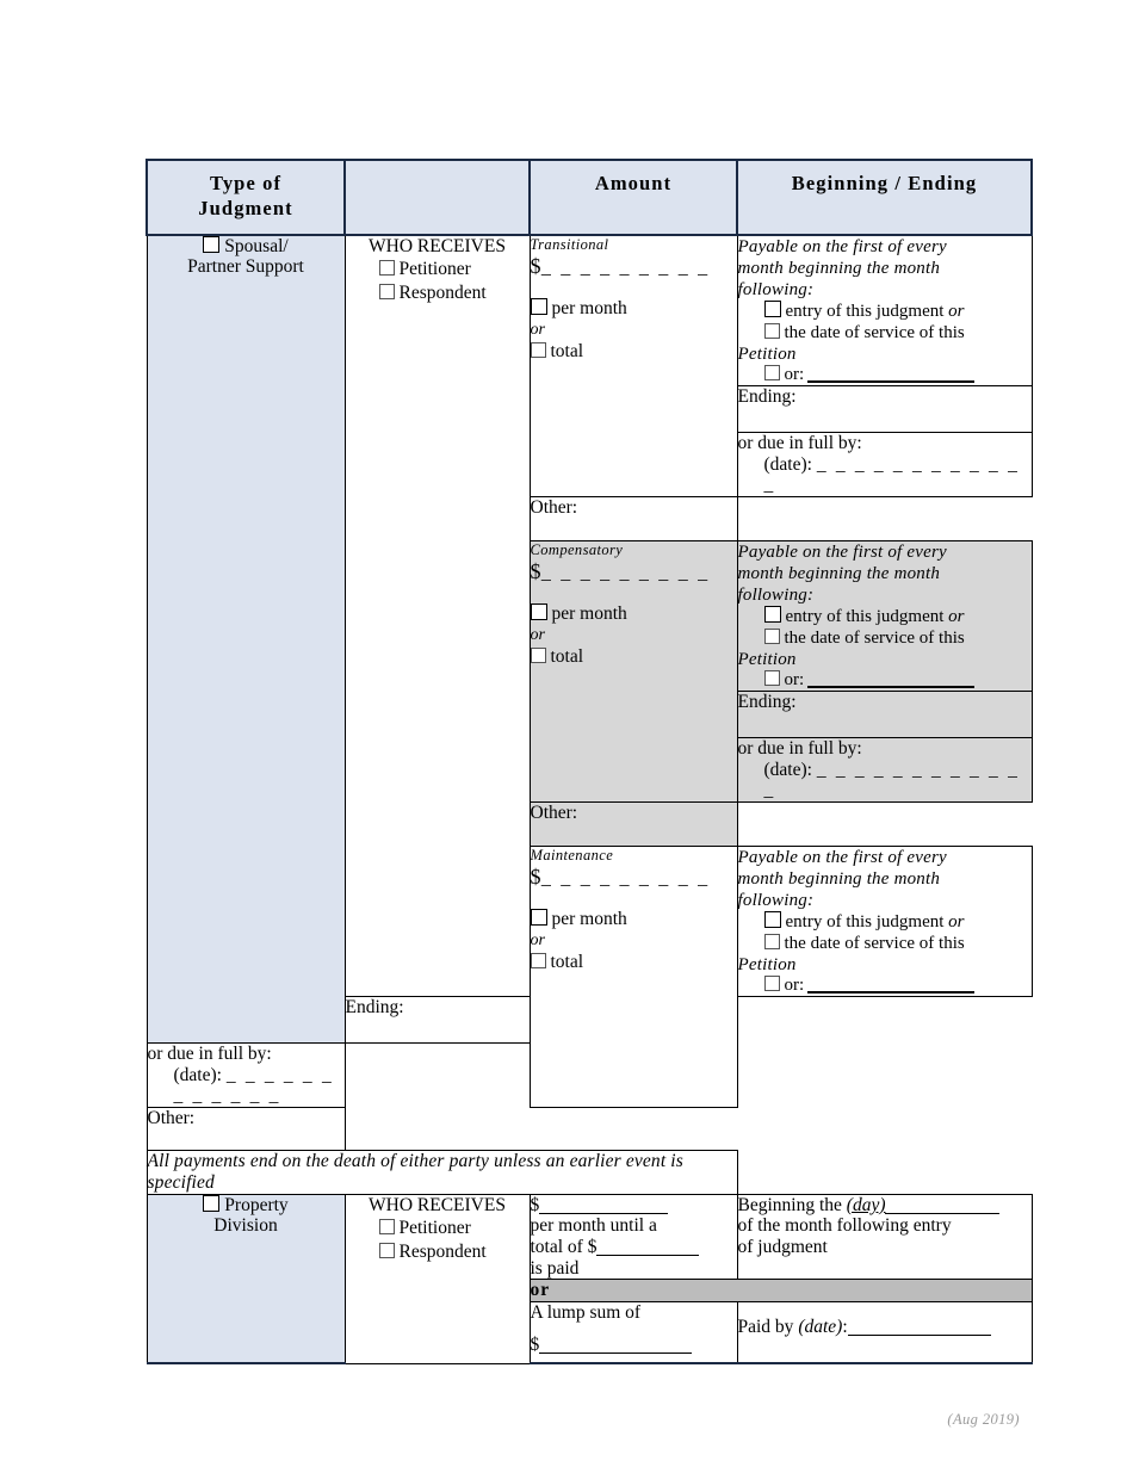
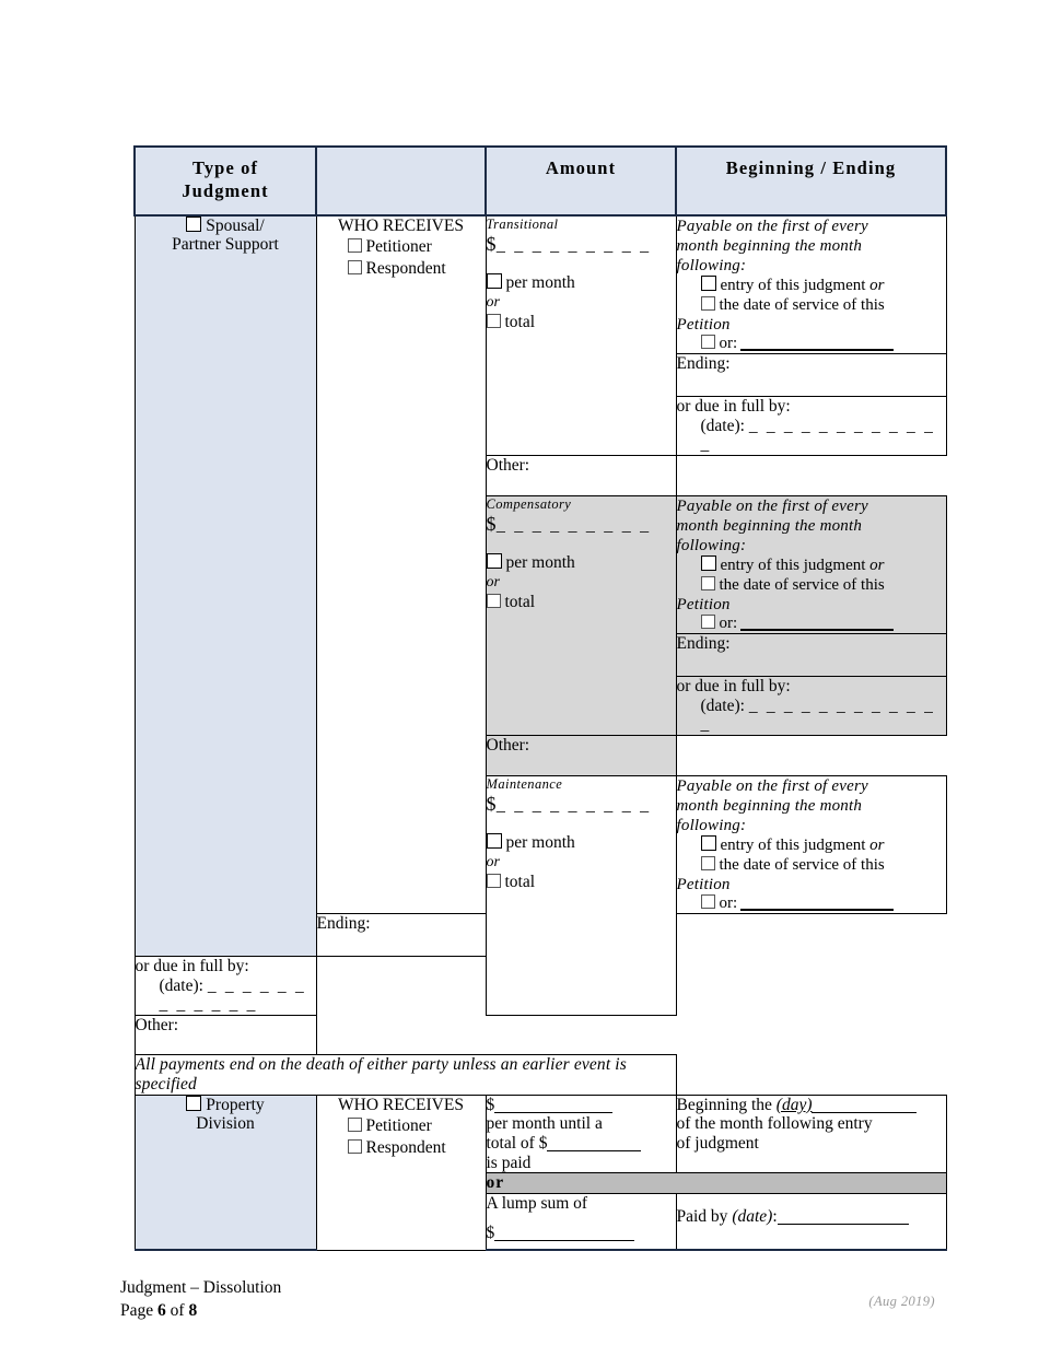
  Type of Judgment		Amount	Beginning / Ending
  Spousal/ Partner Support	WHO RECEIVES Petitioner Respondent	Transitional $_ _ _ _ _ _ _ _ _ per month or total	Payable on the first of every month beginning the month following: entry of this judgment or the date of service of this Petition or:
  Ending:
  or due in full by: (date): _ _ _ _ _ _ _ _ _ _ _ _
  Other:
  Compensatory $_ _ _ _ _ _ _ _ _ per month or total	Payable on the first of every month beginning the month following: entry of this judgment or the date of service of this Petition or:
  Ending:
  or due in full by: (date): _ _ _ _ _ _ _ _ _ _ _ _
  Other:
  Maintenance $_ _ _ _ _ _ _ _ _ per month or total	Payable on the first of every month beginning the month following: entry of this judgment or the date of service of this Petition or:
  Ending:
  or due in full by: (date): _ _ _ _ _ _ _ _ _ _ _ _
  Other:
  All payments end on the death of either party unless an earlier event is specified
  Property Division	WHO RECEIVES Petitioner Respondent	$ per month until a total of $ is paid	Beginning the (day) of the month following entry of judgment
  or
  A lump sum of $	Paid by (date):
  (Aug 2019)
+ Judgment – Dissolution
+ Page 6 of 8
